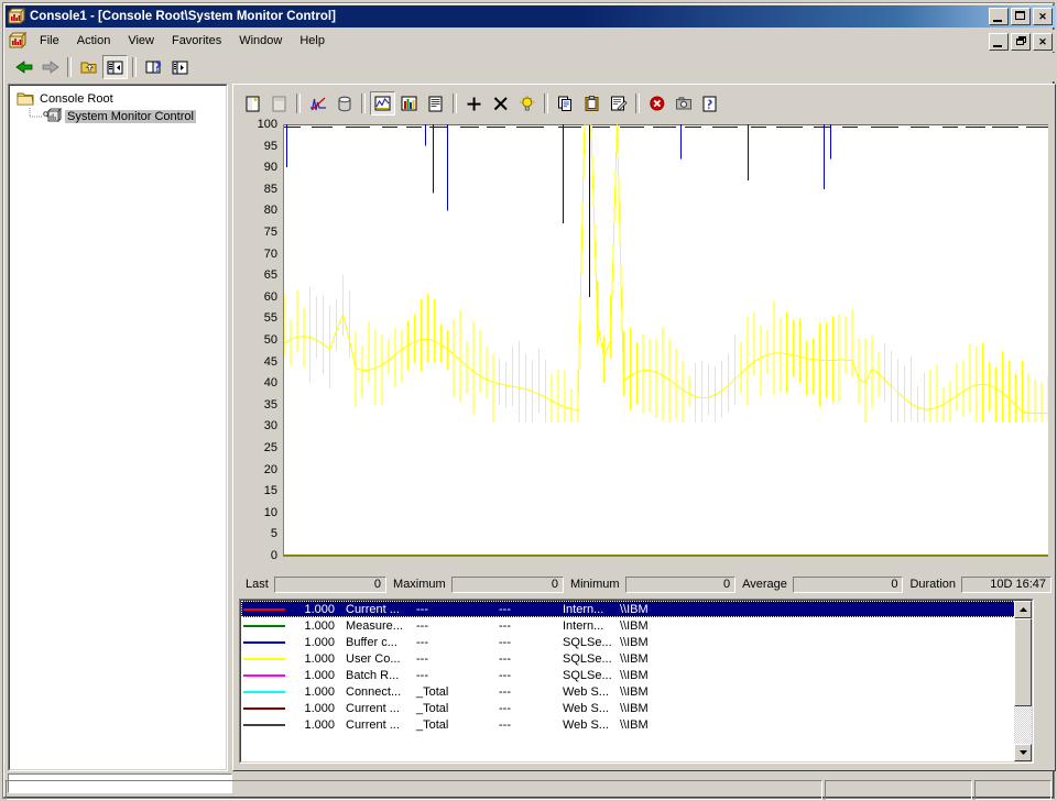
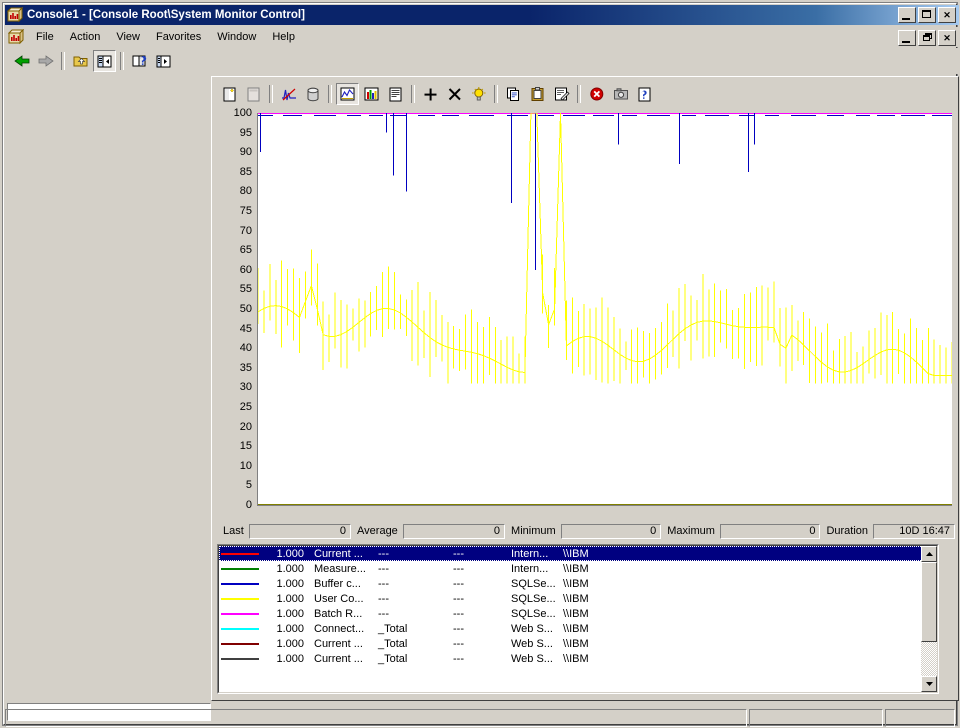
  Console1 - [Console Root\System Monitor Control]
  ✕
  File
  Action
  View
  Favorites
  Window
  Help
  ✕
- Console Root
- System Monitor Control
  100
  95
  90
  85
  80
  75
  70
  65
  60
  55
  50
  45
  40
  35
  30
  25
  20
  15
  10
  5
  0
  Last
  0
- Maximum
+ Average
  0
  Minimum
  0
- Average
+ Maximum
  0
  Duration
  10D 16:47
  1.000
  Current ...
  ---
  ---
  Intern...
  \\IBM
  1.000
  Measure...
  ---
  ---
  Intern...
  \\IBM
  1.000
  Buffer c...
  ---
  ---
  SQLSe...
  \\IBM
  1.000
  User Co...
  ---
  ---
  SQLSe...
  \\IBM
  1.000
  Batch R...
  ---
  ---
  SQLSe...
  \\IBM
  1.000
  Connect...
  _Total
  ---
  Web S...
  \\IBM
  1.000
  Current ...
  _Total
  ---
  Web S...
  \\IBM
  1.000
  Current ...
  _Total
  ---
  Web S...
  \\IBM
